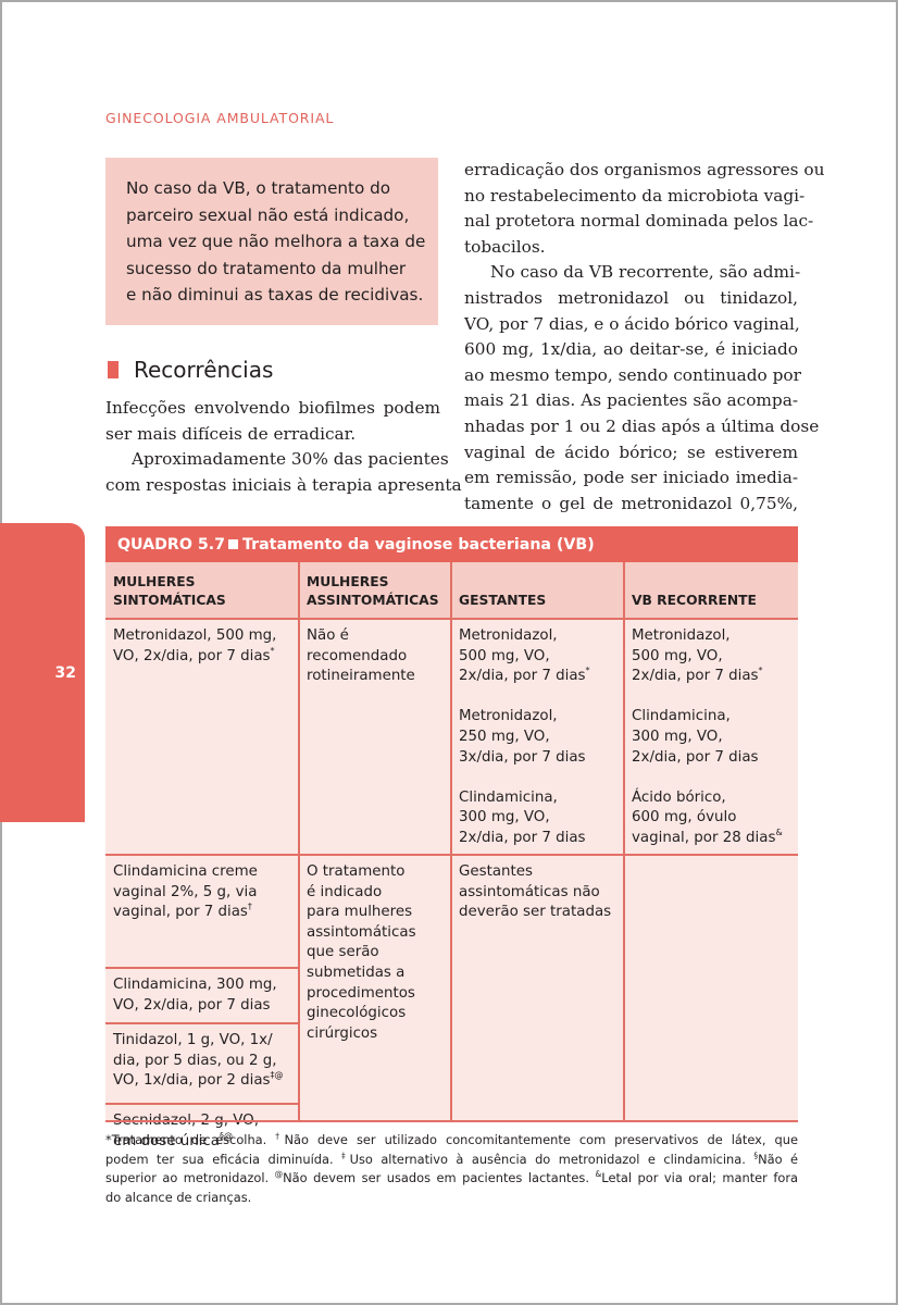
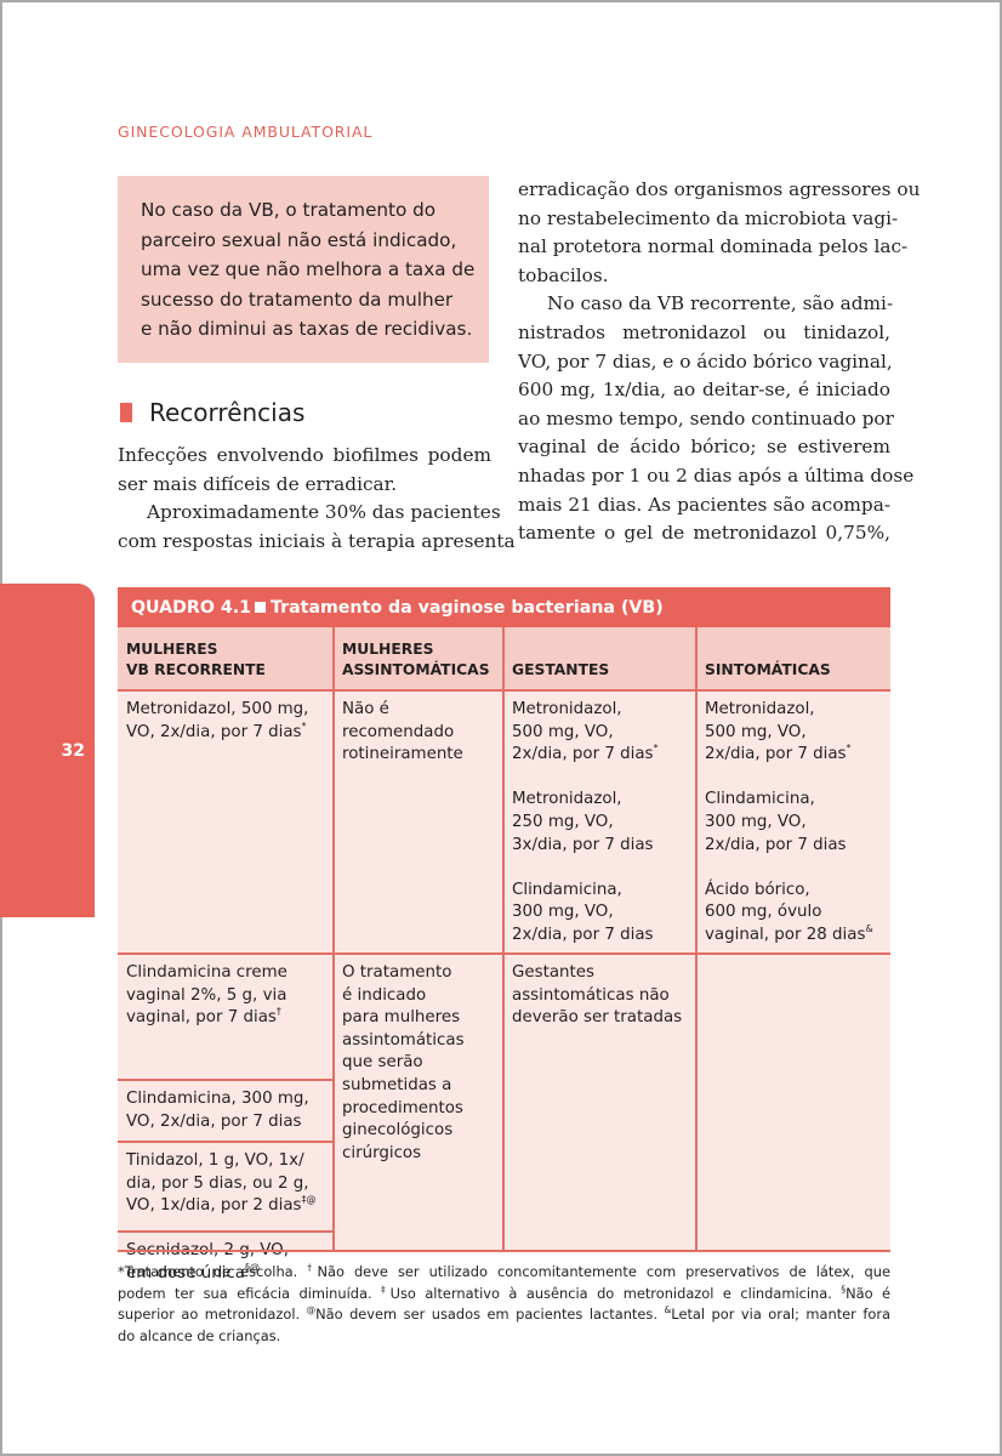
  GINECOLOGIA AMBULATORIAL
  No caso da VB, o tratamento do
  parceiro sexual não está indicado,
  uma vez que não melhora a taxa de
  sucesso do tratamento da mulher
  e não diminui as taxas de recidivas.
  Recorrências
  Infecções envolvendo biofilmes podem
  ser mais difíceis de erradicar.
  Aproximadamente 30% das pacientes
  com respostas iniciais à terapia apresenta
  erradicação dos organismos agressores ou
  no restabelecimento da microbiota vagi-
  nal protetora normal dominada pelos lac-
  tobacilos.
  No caso da VB recorrente, são admi-
  nistrados metronidazol ou tinidazol,
  VO, por 7 dias, e o ácido bórico vaginal,
  600 mg, 1x/dia, ao deitar-se, é iniciado
  ao mesmo tempo, sendo continuado por
- mais 21 dias. As pacientes são acompa-
+ vaginal de ácido bórico; se estiverem
  nhadas por 1 ou 2 dias após a última dose
- vaginal de ácido bórico; se estiverem
+ mais 21 dias. As pacientes são acompa-
- em remissão, pode ser iniciado imedia-
  tamente o gel de metronidazol 0,75%,
  32
- QUADRO 5.7
+ QUADRO 4.1
  Tratamento da vaginose bacteriana (VB)
  MULHERES
- SINTOMÁTICAS
+ VB RECORRENTE
  MULHERES
  ASSINTOMÁTICAS
  GESTANTES
- VB RECORRENTE
+ SINTOMÁTICAS
  Metronidazol, 500 mg,
  VO, 2x/dia, por 7 dias*
  Não é
  recomendado
  rotineiramente
  Metronidazol,
  500 mg, VO,
  2x/dia, por 7 dias*
  Metronidazol,
  250 mg, VO,
  3x/dia, por 7 dias
  Clindamicina,
  300 mg, VO,
  2x/dia, por 7 dias
  Metronidazol,
  500 mg, VO,
  2x/dia, por 7 dias*
  Clindamicina,
  300 mg, VO,
  2x/dia, por 7 dias
  Ácido bórico,
  600 mg, óvulo
  vaginal, por 28 dias&
  Clindamicina creme
  vaginal 2%, 5 g, via
  vaginal, por 7 dias†
  Clindamicina, 300 mg,
  VO, 2x/dia, por 7 dias
  Tinidazol, 1 g, VO, 1x/
  dia, por 5 dias, ou 2 g,
  VO, 1x/dia, por 2 dias‡@
  em dose única§@
  O tratamento
  é indicado
  para mulheres
  assintomáticas
  que serão
  submetidas a
  procedimentos
  ginecológicos
  cirúrgicos
  Gestantes
  assintomáticas não
  deverão ser tratadas
  *Tratamento de escolha. †Não deve ser utilizado concomitantemente com preservativos de látex, que
  podem ter sua eficácia diminuída. ‡Uso alternativo à ausência do metronidazol e clindamicina. §Não é
  superior ao metronidazol. @Não devem ser usados em pacientes lactantes. &Letal por via oral; manter fora
  do alcance de crianças.
